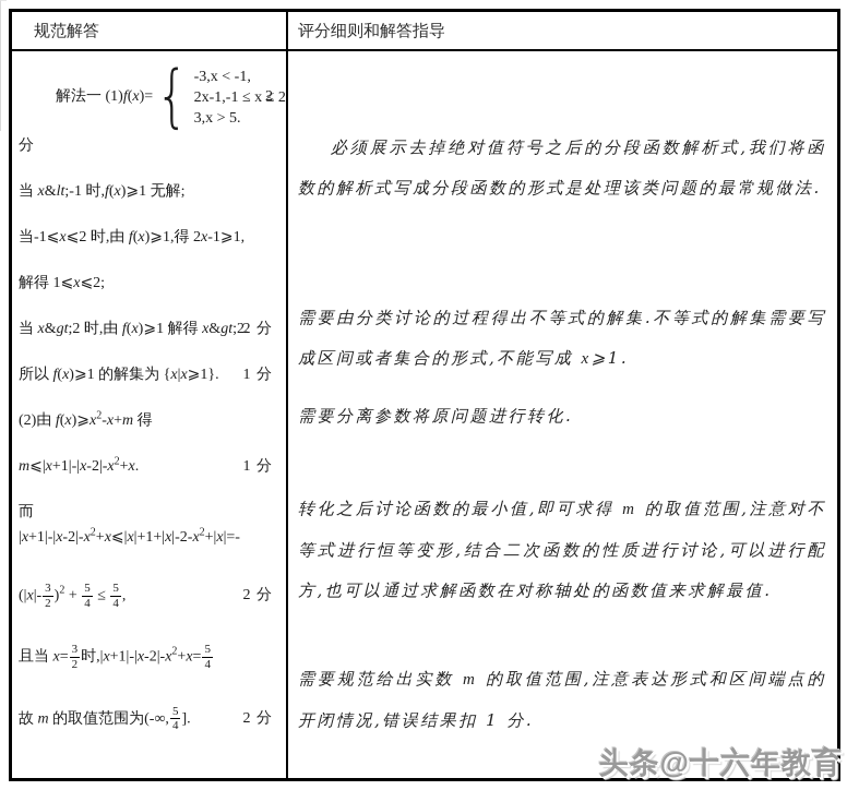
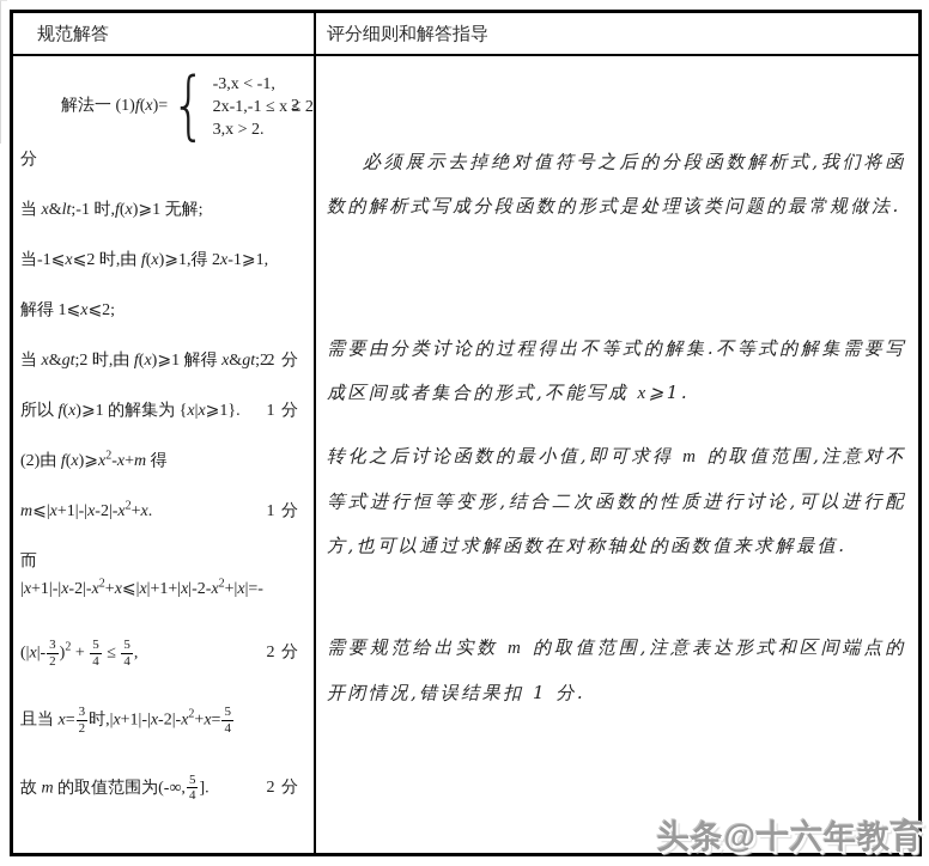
  规范解答
  评分细则和解答指导
  解法一 (1)f(x)=
  {
  -3,x < -1,
  2x-1,-1 ≤ x ≤ 2
- 3,x > 5.
+ 3,x > 2.
  2
  分
  当 x&lt;-1 时,f(x)⩾1 无解;
  当-1⩽x⩽2 时,由 f(x)⩾1,得 2x-1⩾1,
  解得 1⩽x⩽2;
  当 x&gt;2 时,由 f(x)⩾1 解得 x&gt;2.
  2 分
  所以 f(x)⩾1 的解集为 {x|x⩾1}.
  1 分
  (2)由 f(x)⩾x2-x+m 得
  m⩽|x+1|-|x-2|-x2+x.
  1 分
  而
  |x+1|-|x-2|-x2+x⩽|x|+1+|x|-2-x2+|x|=-
  (|x|-
  3
  2
  )2 +
  5
  4
  ≤
  5
  4
  ,
  2 分
  且当 x=
  3
  2
  时,|x+1|-|x-2|-x2+x=
  5
  4
  故 m 的取值范围为(-∞,
  5
  4
  ].
  2 分
  必须展示去掉绝对值符号之后的分段函数解析式,我们将函数的解析式写成分段函数的形式是处理该类问题的最常规做法.
  需要由分类讨论的过程得出不等式的解集.不等式的解集需要写成区间或者集合的形式,不能写成 x⩾1.
- 需要分离参数将原问题进行转化.
  转化之后讨论函数的最小值,即可求得 m 的取值范围,注意对不等式进行恒等变形,结合二次函数的性质进行讨论,可以进行配方,也可以通过求解函数在对称轴处的函数值来求解最值.
  需要规范给出实数 m 的取值范围,注意表达形式和区间端点的开闭情况,错误结果扣 1 分.
  头条@十六年教育
